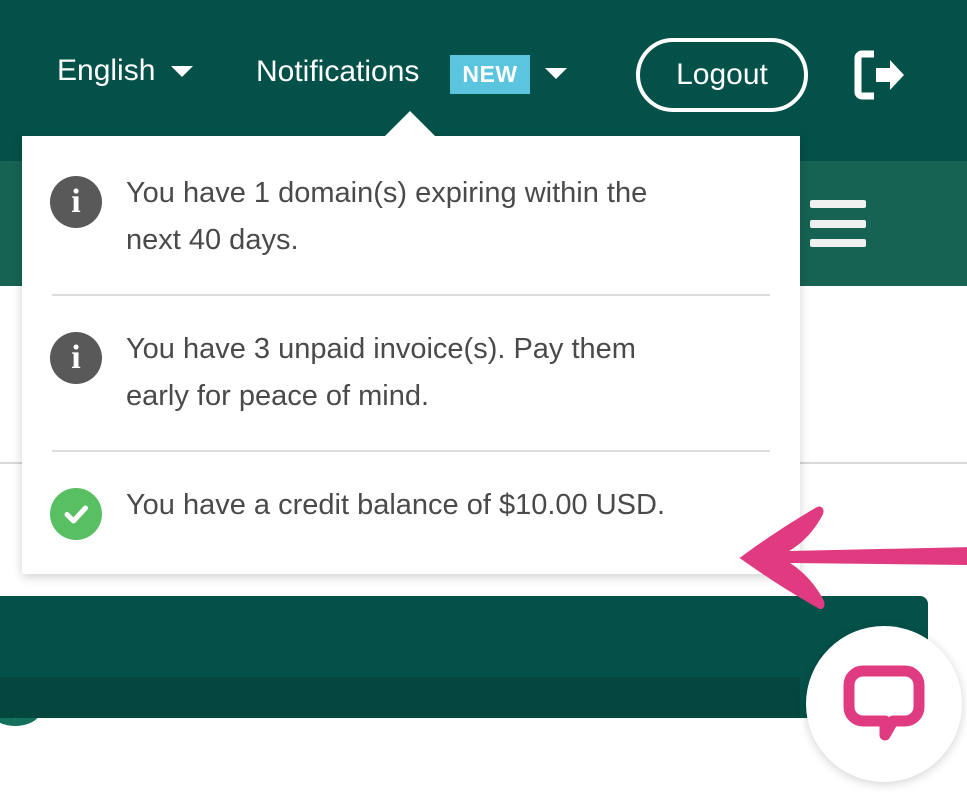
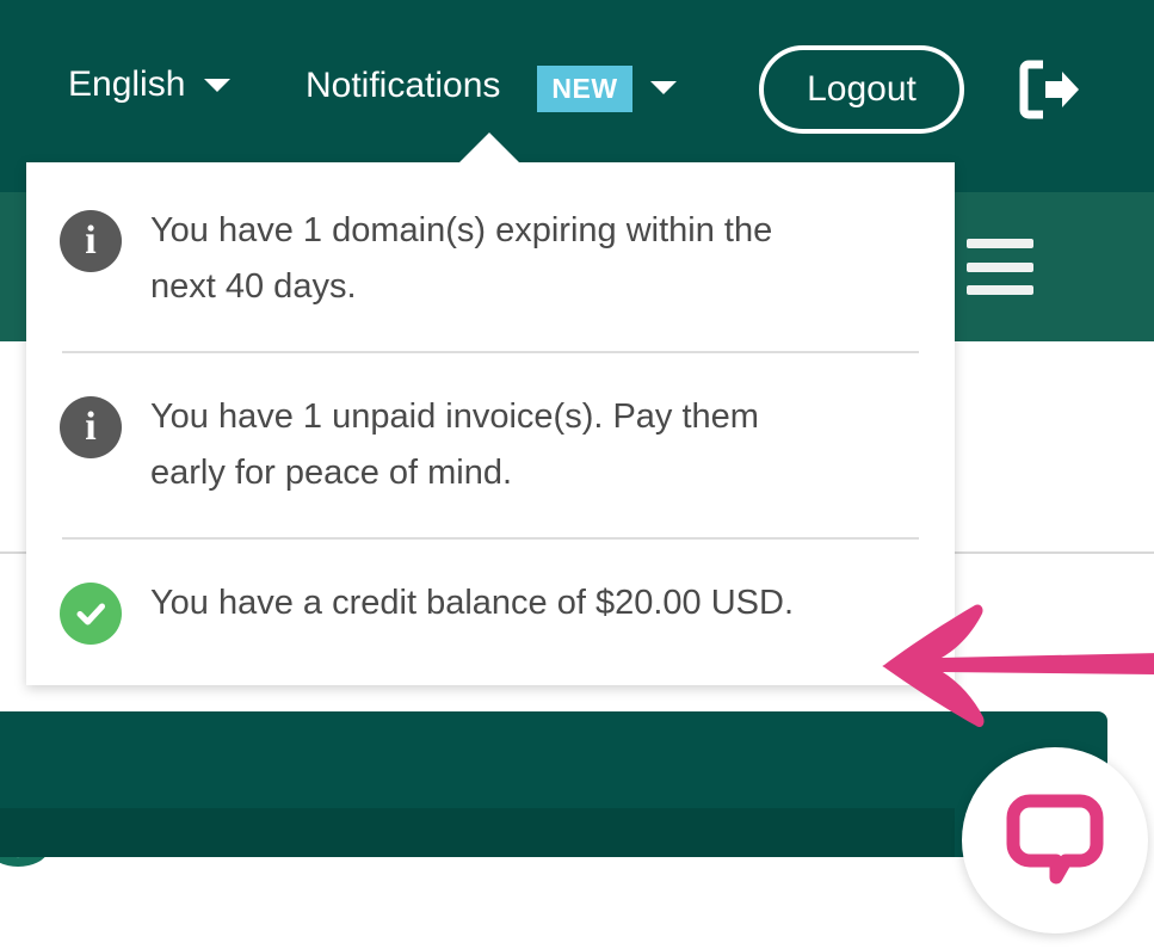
  English
  Notifications
  NEW
  Logout
  i
  You have 1 domain(s) expiring within the next 40 days.
  i
- You have 3 unpaid invoice(s). Pay them early for peace of mind.
+ You have 1 unpaid invoice(s). Pay them early for peace of mind.
- You have a credit balance of $10.00 USD.
+ You have a credit balance of $20.00 USD.
